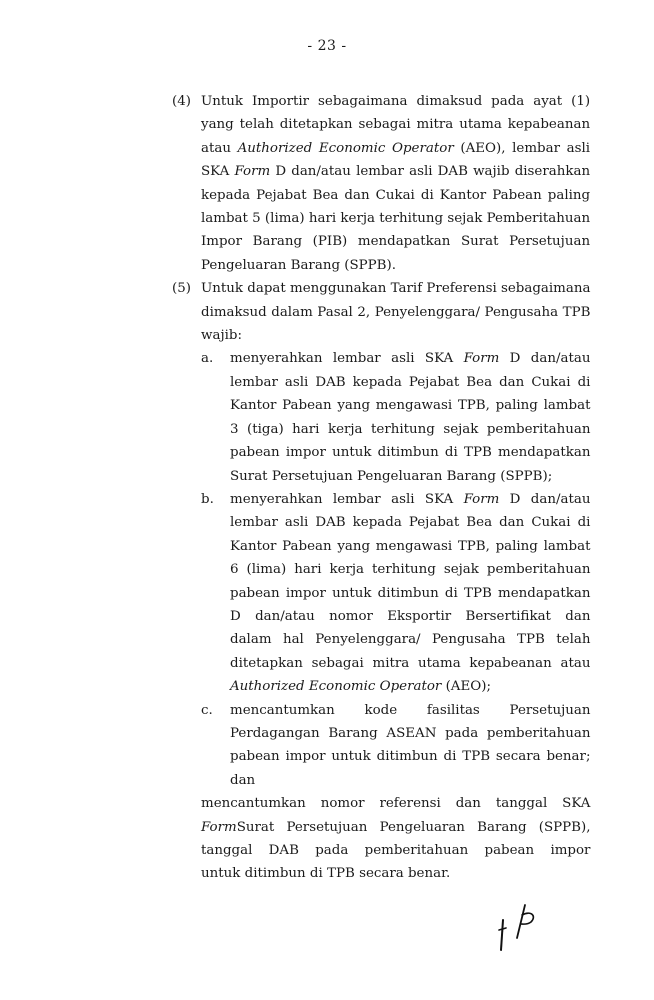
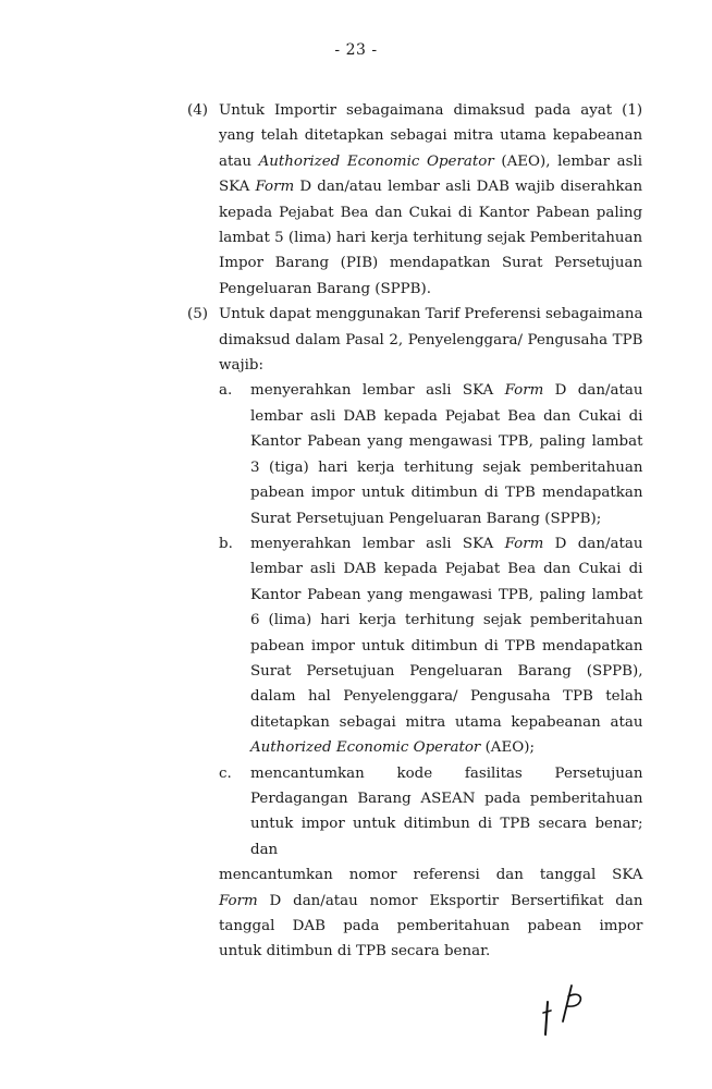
  - 23 -
  (4)
  Untuk Importir sebagaimana dimaksud pada ayat (1)
  yang telah ditetapkan sebagai mitra utama kepabeanan
  atau Authorized Economic Operator (AEO), lembar asli
  SKA Form D dan/atau lembar asli DAB wajib diserahkan
  kepada Pejabat Bea dan Cukai di Kantor Pabean paling
  lambat 5 (lima) hari kerja terhitung sejak Pemberitahuan
  Impor Barang (PIB) mendapatkan Surat Persetujuan
  Pengeluaran Barang (SPPB).
  (5)
  Untuk dapat menggunakan Tarif Preferensi sebagaimana
  dimaksud dalam Pasal 2, Penyelenggara/ Pengusaha TPB
  wajib:
  a.
  menyerahkan lembar asli SKA Form D dan/atau
  lembar asli DAB kepada Pejabat Bea dan Cukai di
  Kantor Pabean yang mengawasi TPB, paling lambat
  3 (tiga) hari kerja terhitung sejak pemberitahuan
  pabean impor untuk ditimbun di TPB mendapatkan
  Surat Persetujuan Pengeluaran Barang (SPPB);
  b.
  menyerahkan lembar asli SKA Form D dan/atau
  lembar asli DAB kepada Pejabat Bea dan Cukai di
  Kantor Pabean yang mengawasi TPB, paling lambat
  6 (lima) hari kerja terhitung sejak pemberitahuan
  pabean impor untuk ditimbun di TPB mendapatkan
- D dan/atau nomor Eksportir Bersertifikat dan
+ Surat Persetujuan Pengeluaran Barang (SPPB),
  dalam hal Penyelenggara/ Pengusaha TPB telah
  ditetapkan sebagai mitra utama kepabeanan atau
  Authorized Economic Operator (AEO);
  c.
  mencantumkan kode fasilitas Persetujuan
  Perdagangan Barang ASEAN pada pemberitahuan
- pabean impor untuk ditimbun di TPB secara benar;
+ untuk impor untuk ditimbun di TPB secara benar;
  dan
  mencantumkan nomor referensi dan tanggal SKA
- FormSurat Persetujuan Pengeluaran Barang (SPPB),
+ Form D dan/atau nomor Eksportir Bersertifikat dan
  tanggal DAB pada pemberitahuan pabean impor
  untuk ditimbun di TPB secara benar.
